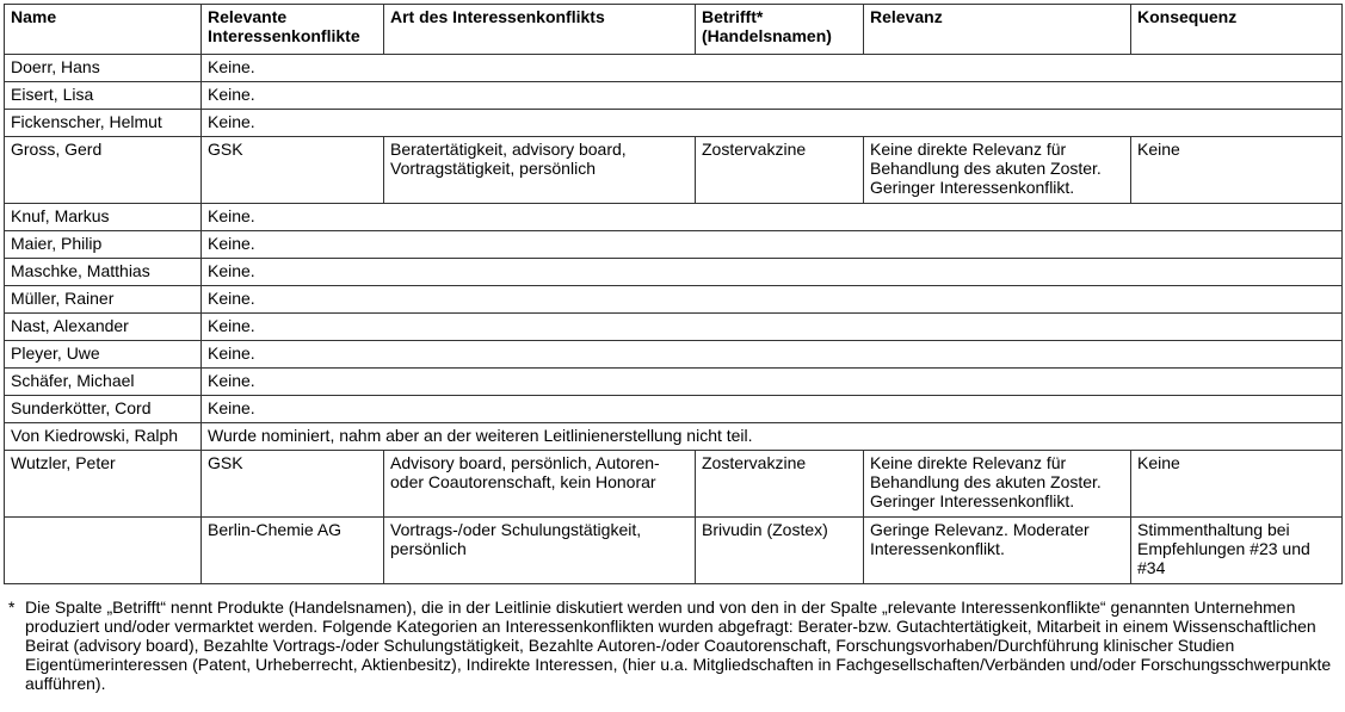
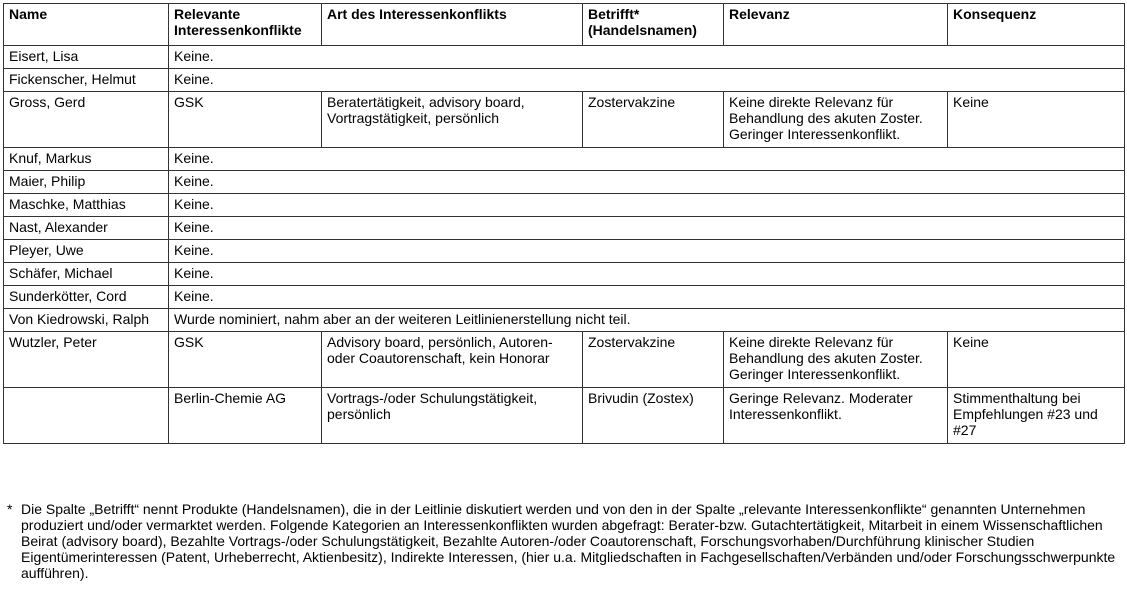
  Name	Relevante Interessenkonflikte	Art des Interessenkonflikts	Betrifft* (Handelsnamen)	Relevanz	Konsequenz
- Doerr, Hans	Keine.
  Eisert, Lisa	Keine.
  Fickenscher, Helmut	Keine.
  Gross, Gerd	GSK	Beratertätigkeit, advisory board, Vortragstätigkeit, persönlich	Zostervakzine	Keine direkte Relevanz für Behandlung des akuten Zoster. Geringer Interessenkonflikt.	Keine
  Knuf, Markus	Keine.
  Maier, Philip	Keine.
  Maschke, Matthias	Keine.
- Müller, Rainer	Keine.
  Nast, Alexander	Keine.
  Pleyer, Uwe	Keine.
  Schäfer, Michael	Keine.
  Sunderkötter, Cord	Keine.
  Von Kiedrowski, Ralph	Wurde nominiert, nahm aber an der weiteren Leitlinienerstellung nicht teil.
  Wutzler, Peter	GSK	Advisory board, persönlich, Autoren-oder Coautorenschaft, kein Honorar	Zostervakzine	Keine direkte Relevanz für Behandlung des akuten Zoster. Geringer Interessenkonflikt.	Keine
- 	Berlin-Chemie AG	Vortrags-/oder Schulungstätigkeit, persönlich	Brivudin (Zostex)	Geringe Relevanz. Moderater Interessenkonflikt.	Stimmenthaltung bei Empfehlungen #23 und #34
+ 	Berlin-Chemie AG	Vortrags-/oder Schulungstätigkeit, persönlich	Brivudin (Zostex)	Geringe Relevanz. Moderater Interessenkonflikt.	Stimmenthaltung bei Empfehlungen #23 und #27
  *
  Die Spalte „Betrifft“ nennt Produkte (Handelsnamen), die in der Leitlinie diskutiert werden und von den in der Spalte „relevante Interessenkonflikte“ genannten Unter­nehmen produziert und/oder vermarktet werden. Folgende Kategorien an Interessenkonflikten wurden abgefragt: Berater-bzw. Gutachtertätigkeit, Mitarbeit in einem Wissenschaftlichen Beirat (advisory board), Bezahlte Vortrags-/oder Schulungstätigkeit, Bezahlte Autoren-/oder Coautorenschaft, Forschungsvorhaben/Durchführung klinischer Studien Eigentümerinteressen (Patent, Urheberrecht, Aktienbesitz), Indirekte Interessen, (hier u.a. Mitgliedschaften in Fachgesellschaften/Verbänden und/oder Forschungsschwerpunkte aufführen).
